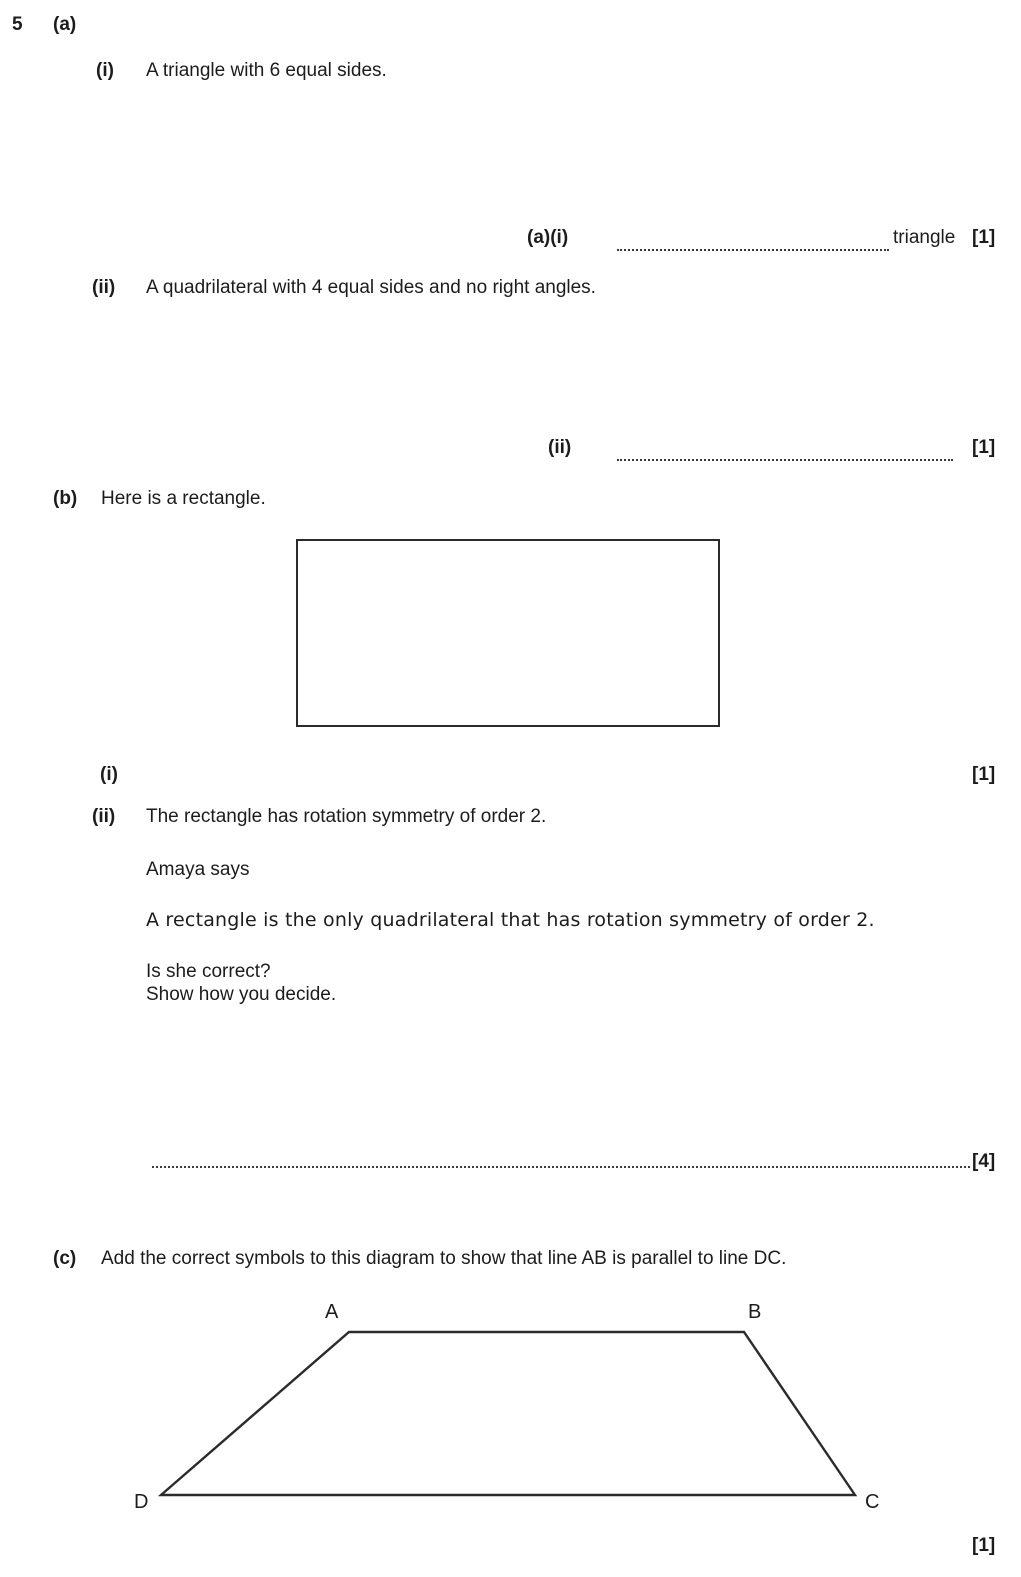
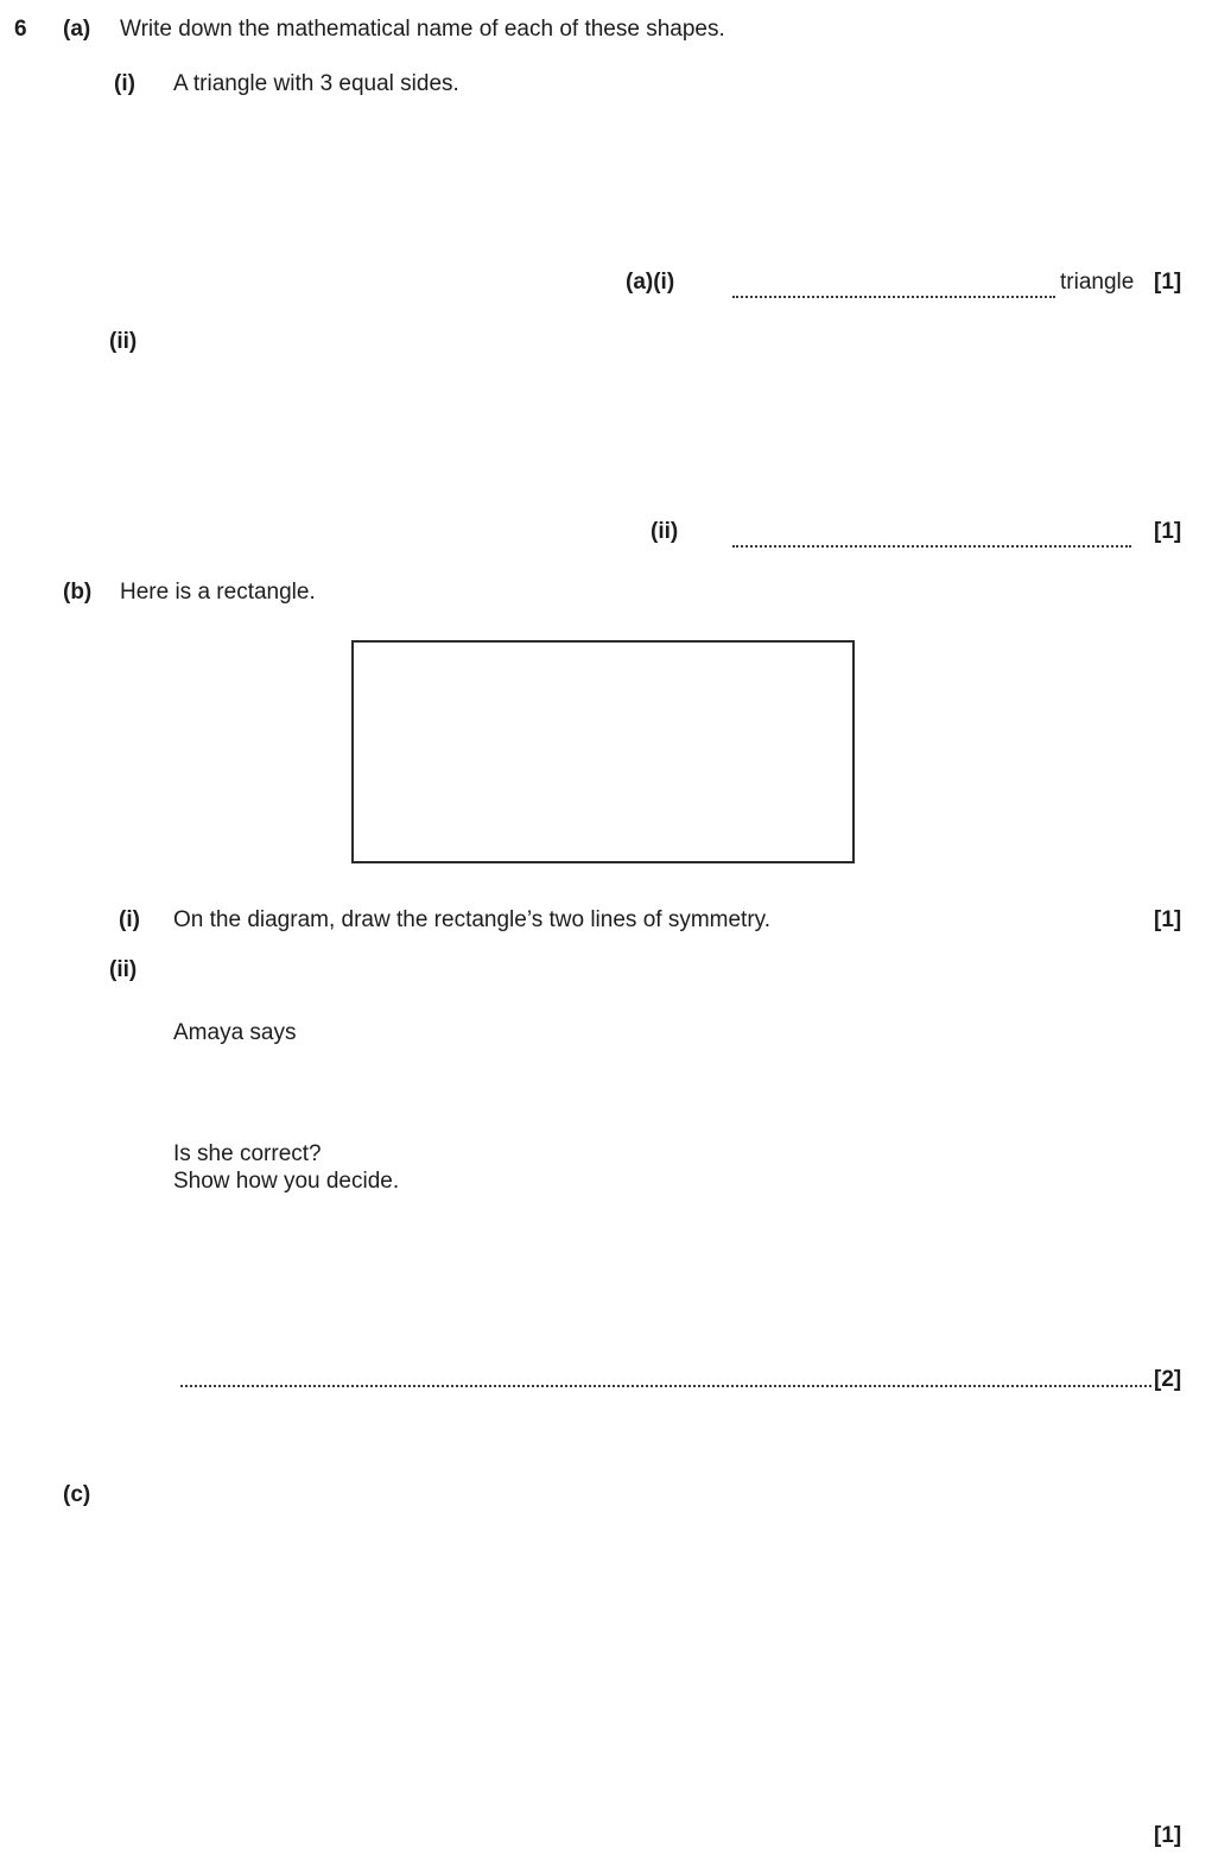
- 5
+ 6
  (a)
+ Write down the mathematical name of each of these shapes.
  (i)
- A triangle with 6 equal sides.
+ A triangle with 3 equal sides.
  (a)(i)
  triangle
  [1]
  (ii)
- A quadrilateral with 4 equal sides and no right angles.
  (ii)
  [1]
  (b)
  Here is a rectangle.
  (i)
+ On the diagram, draw the rectangle’s two lines of symmetry.
  [1]
  (ii)
- The rectangle has rotation symmetry of order 2.
  Amaya says
- A rectangle is the only quadrilateral that has rotation symmetry of order 2.
  Is she correct?
  Show how you decide.
- [4]
+ [2]
  (c)
- Add the correct symbols to this diagram to show that line AB is parallel to line DC.
- A
- B
- C
- D
  [1]
